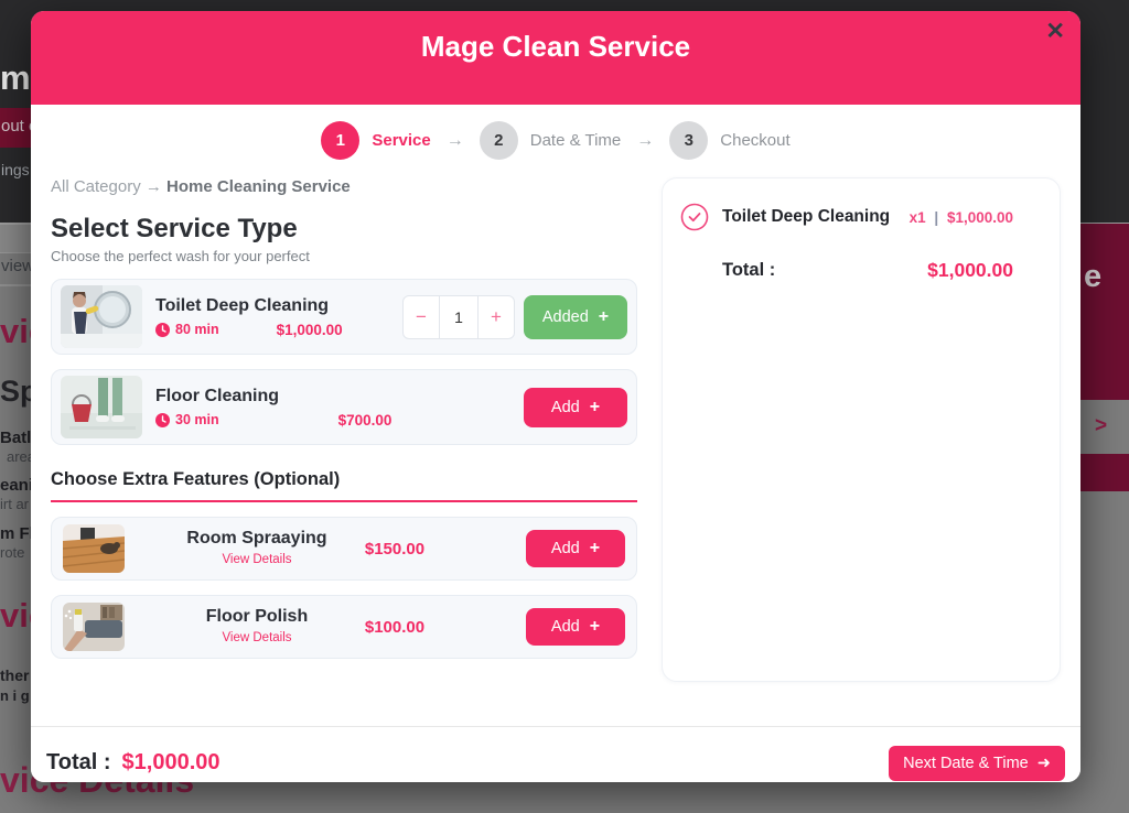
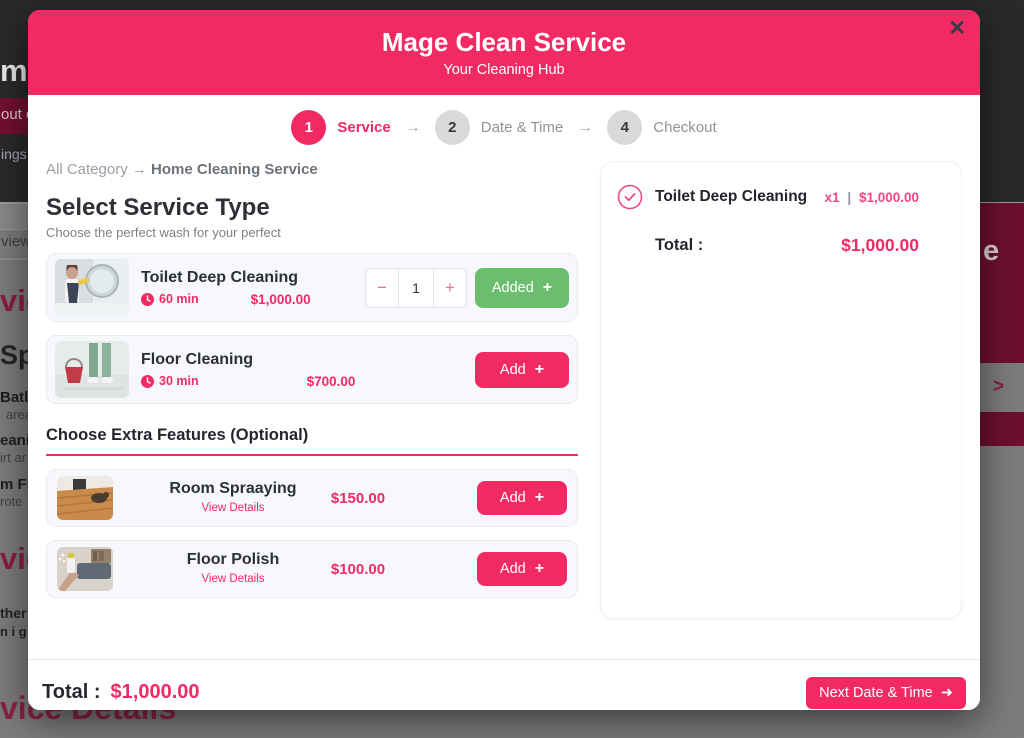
  out
  ings
  view
  Sp
  Batl
  are
  ean
  irt ar
  rote
  ther
  n i g
  e
  >
  Mage Clean Service
+ Your Cleaning Hub
  ✕
  1
  Service
  →
  2
  Date & Time
  →
- 3
+ 4
  Checkout
  All Category → Home Cleaning Service
  Select Service Type
  Choose the perfect wash for your perfect
  Toilet Deep Cleaning
- 80 min
+ 60 min
  $1,000.00
  −
  1
  +
  Added
  +
  Floor Cleaning
  30 min
  $700.00
  Add
  +
  Choose Extra Features (Optional)
  Room Spraaying
  View Details
  $150.00
  Add
  +
  Floor Polish
  View Details
  $100.00
  Add
  +
  Toilet Deep Cleaning
  x1 | $1,000.00
  Total :
  $1,000.00
  Total :
  $1,000.00
  Next Date & Time
  ➜
